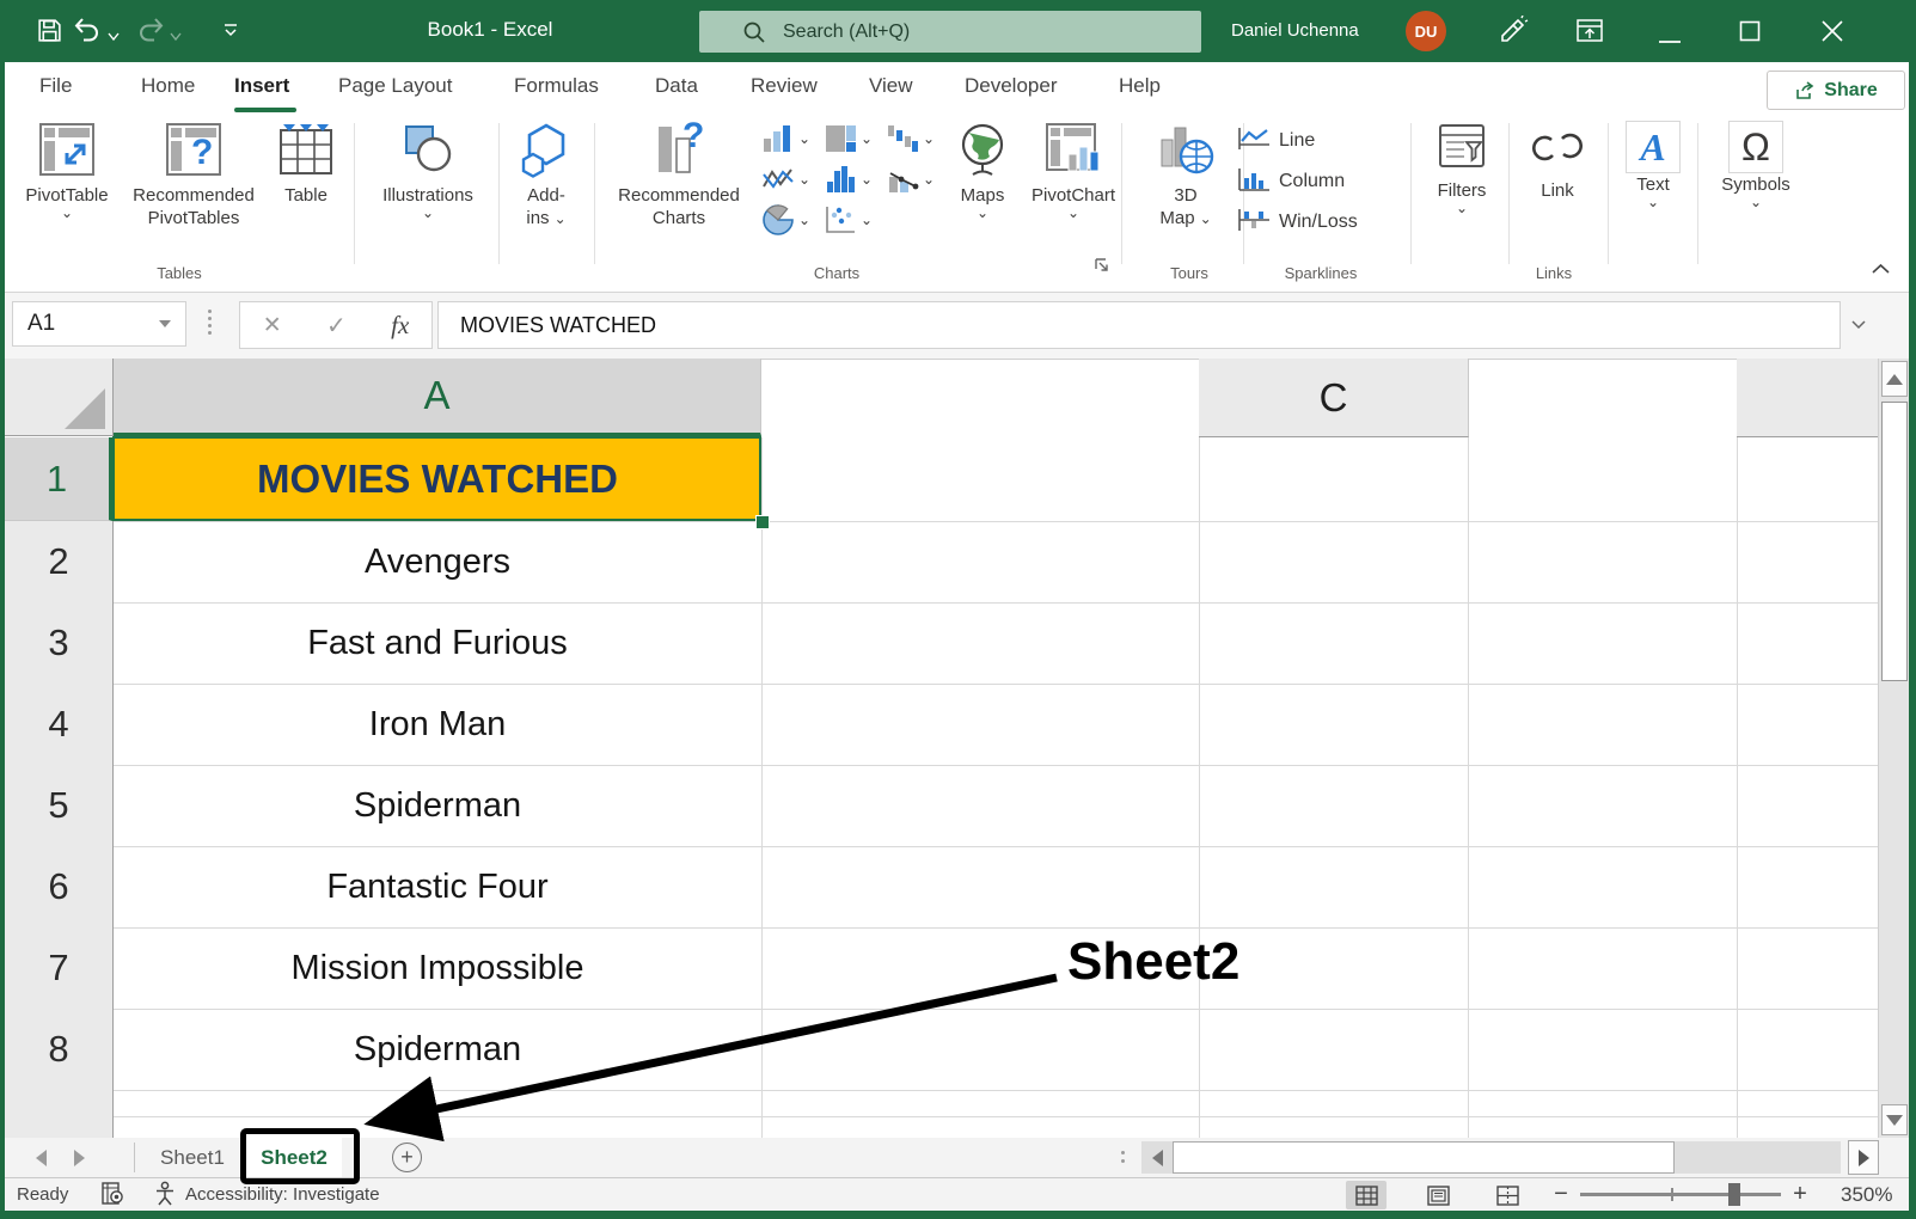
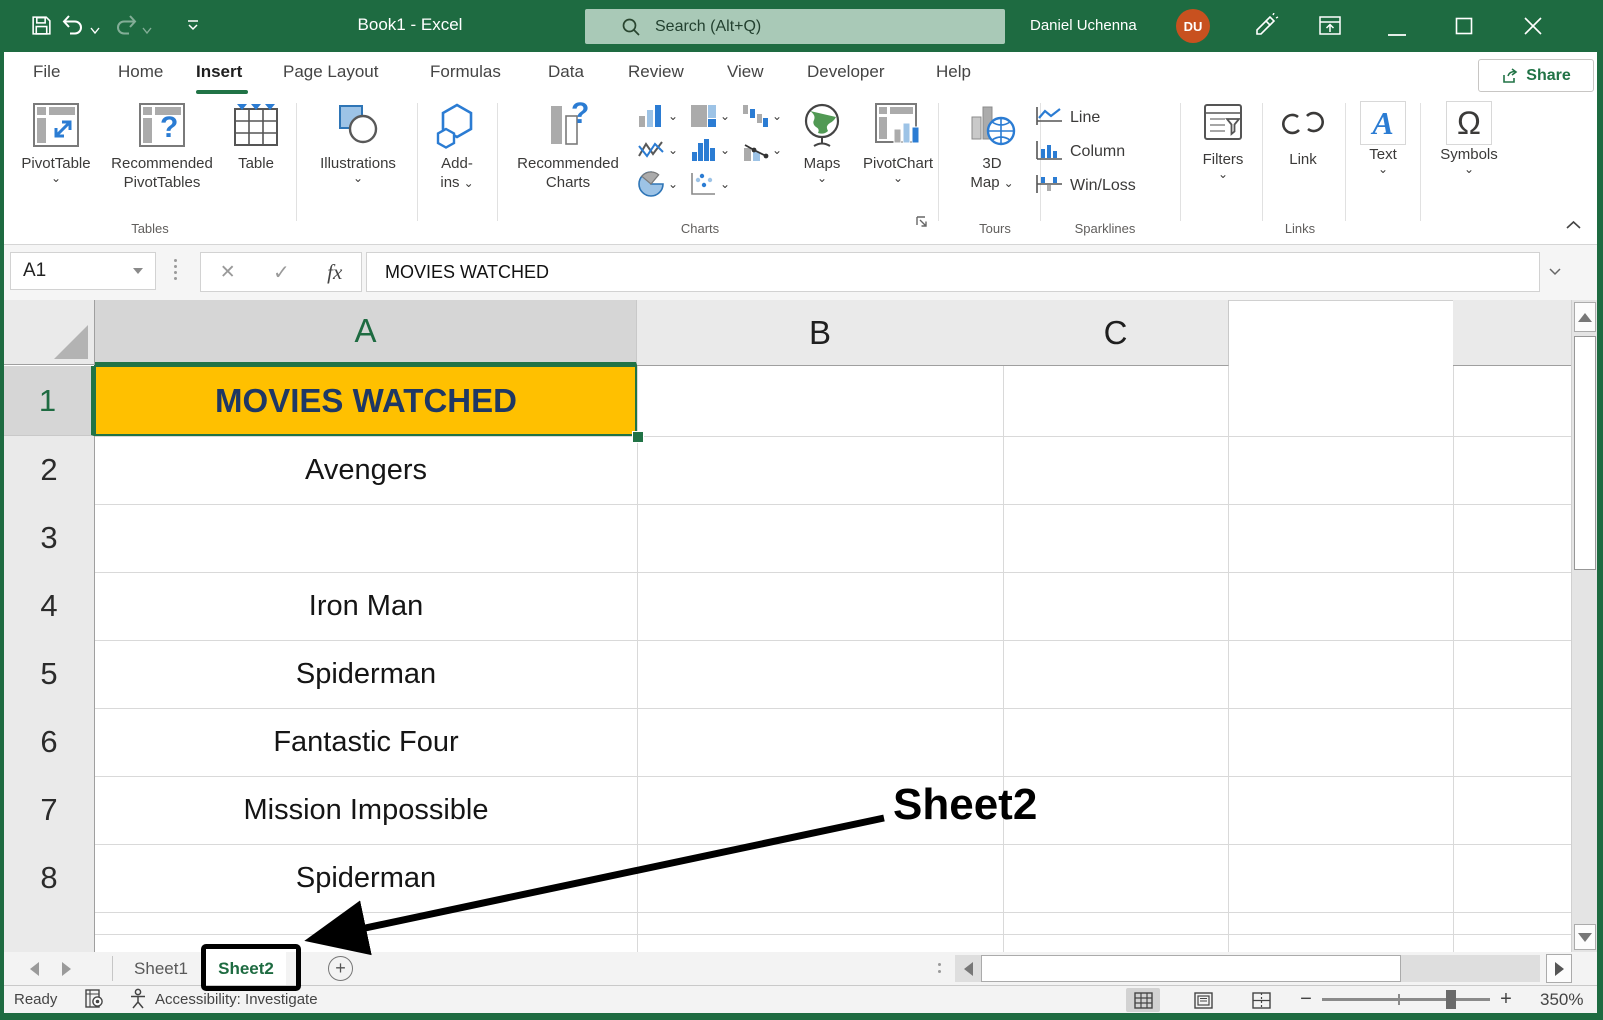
  Book1 - Excel
  Search (Alt+Q)
  Daniel Uchenna
  DU
  File
  Home
  Insert
  Page Layout
  Formulas
  Data
  Review
  View
  Developer
  Help
  Share
  PivotTable
  ⌄
  ?
  Recommended
  PivotTables
  Table
  Illustrations
  ⌄
  Add-
  ins
  ⌄
  ?
  Recommended
  Charts
  ⌄
  ⌄
  ⌄
  ⌄
  ⌄
  ⌄
  ⌄
  ⌄
  Maps
  ⌄
  PivotChart
  ⌄
  3D
  Map
  ⌄
  Line
  Column
  Win/Loss
  Filters
  ⌄
  Link
  A
  Text
  ⌄
  Ω
  Symbols
  ⌄
  Tables
  Charts
  Tours
  Sparklines
  Links
  A1
  ✕
  ✓
  fx
  MOVIES WATCHED
  A
+ B
  C
  1
  2
  3
  4
  5
  6
  7
  8
  MOVIES WATCHED
  Avengers
- Fast and Furious
  Iron Man
  Spiderman
  Fantastic Four
  Mission Impossible
  Spiderman
  Sheet1
  Sheet2
  +
  Ready
  Accessibility: Investigate
  −
  +
  350%
  Sheet2
